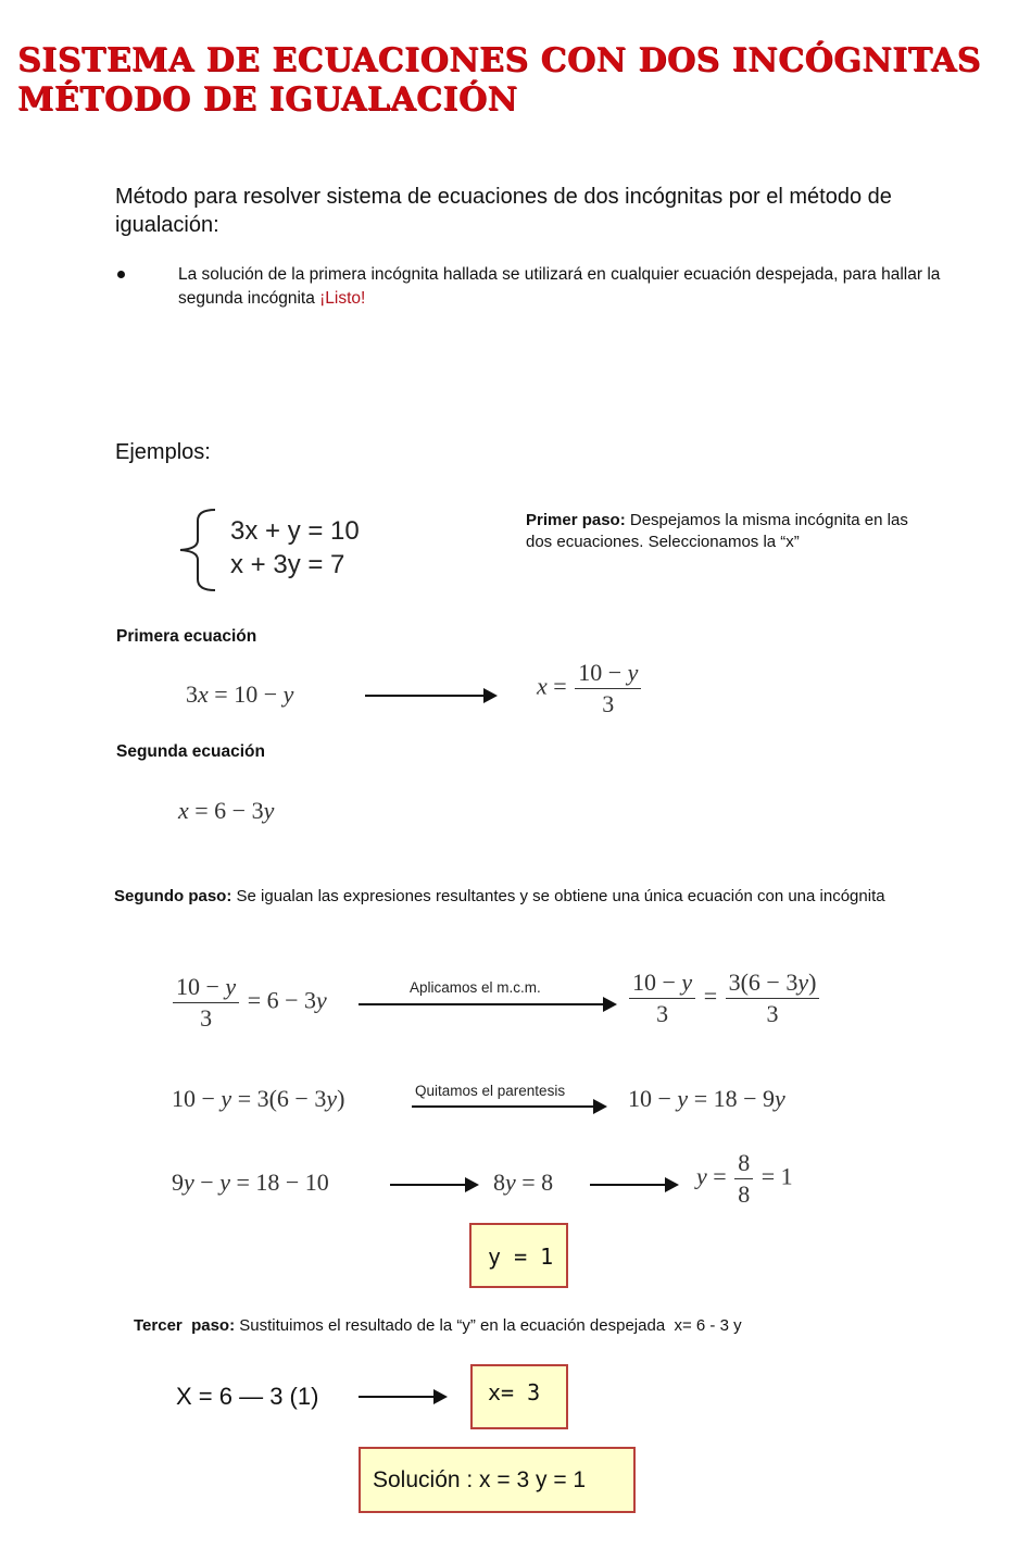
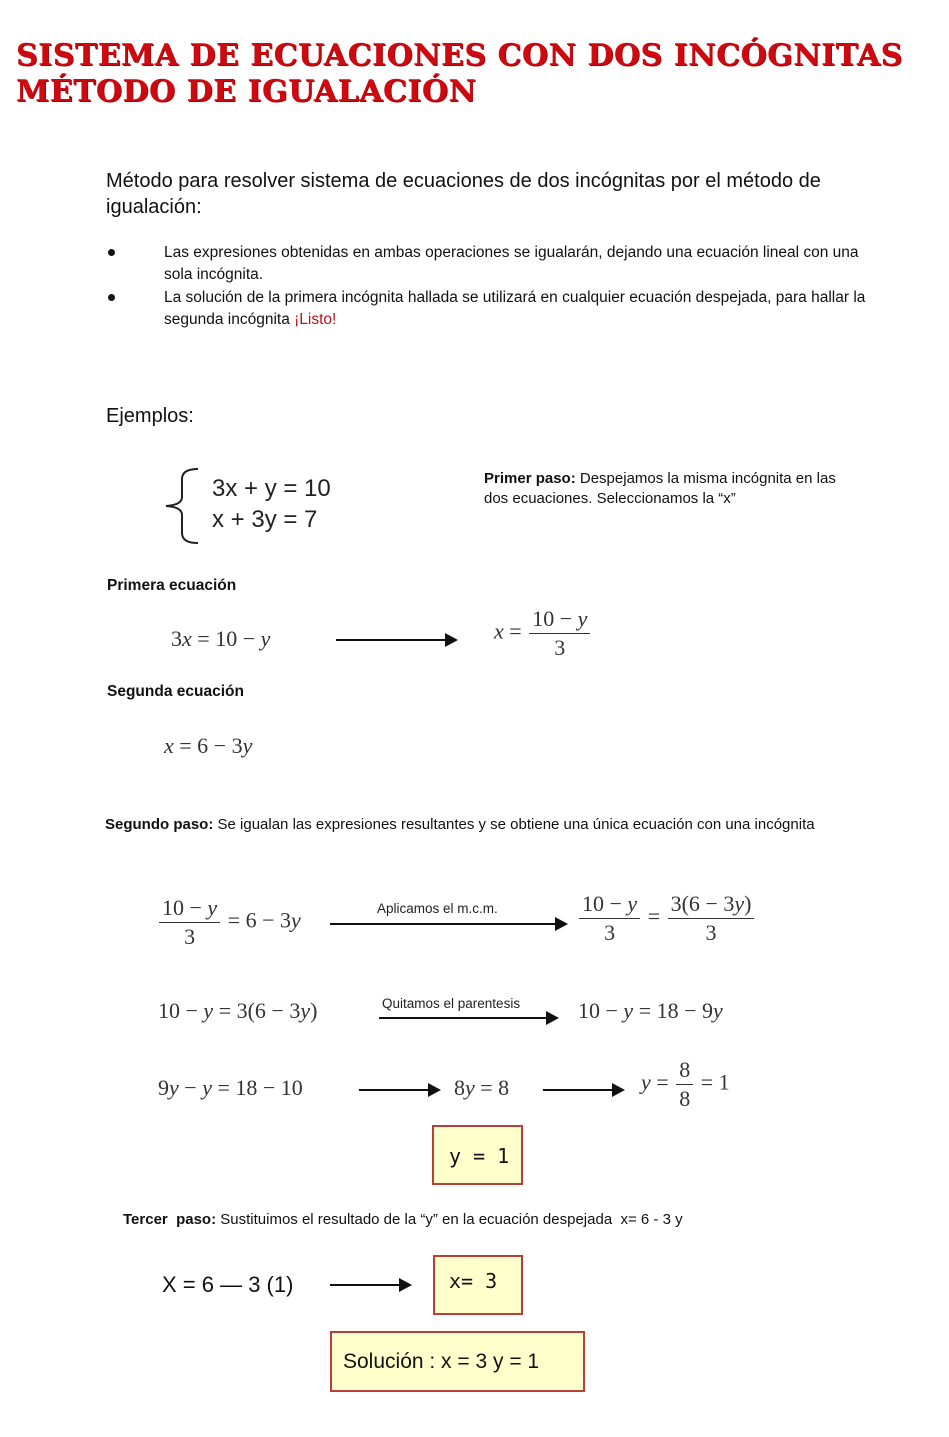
  SISTEMA DE ECUACIONES CON DOS INCÓGNITAS
  MÉTODO DE IGUALACIÓN
  Método para resolver sistema de ecuaciones de dos incógnitas por el método de igualación:
+ Las expresiones obtenidas en ambas operaciones se igualarán, dejando una ecuación lineal con una sola incógnita.
  La solución de la primera incógnita hallada se utilizará en cualquier ecuación despejada, para hallar la segunda incógnita ¡Listo!
  Ejemplos:
  3x + y = 10
  x + 3y = 7
  Primer paso: Despejamos la misma incógnita en las dos ecuaciones. Seleccionamos la “x”
  Primera ecuación
  3x = 10 − y
  x =
  10 − y
  3
  Segunda ecuación
  x = 6 − 3y
  Segundo paso: Se igualan las expresiones resultantes y se obtiene una única ecuación con una incógnita
  10 − y
  3
  = 6 − 3y
  Aplicamos el m.c.m.
  10 − y
  3
  =
  3(6 − 3y)
  3
  10 − y = 3(6 − 3y)
  Quitamos el parentesis
  10 − y = 18 − 9y
  9y − y = 18 − 10
  8y = 8
  y =
  8
  8
  = 1
  y = 1
  Tercer paso: Sustituimos el resultado de la “y” en la ecuación despejada x= 6 - 3 y
  X = 6 — 3 (1)
  x= 3
  Solución : x = 3 y = 1
